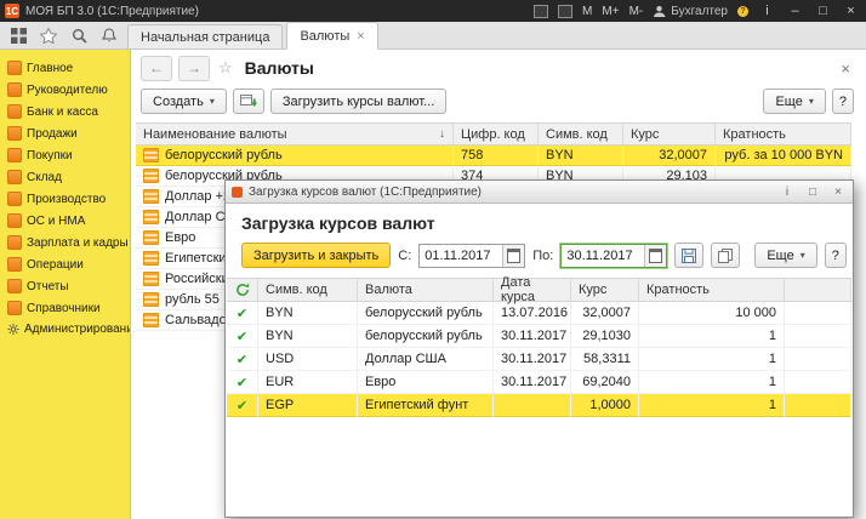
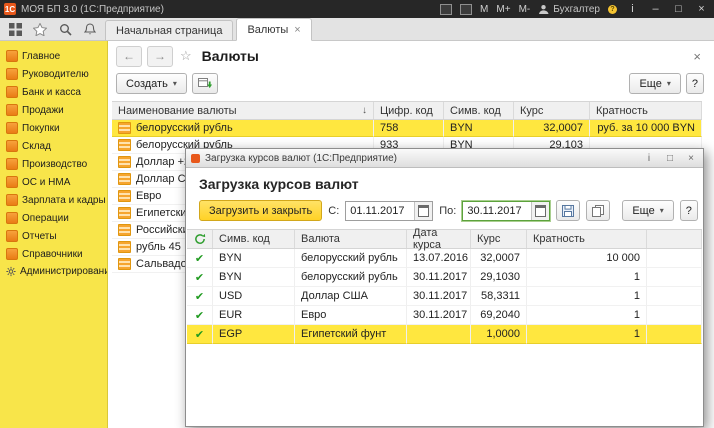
  1С
  МОЯ БП 3.0 (1С:Предприятие)
  M
  M+
  M-
  Бухгалтер
  i
  –
  □
  ×
  Начальная страница
  Валюты
  ×
  Главное
  Руководителю
  Банк и касса
  Продажи
  Покупки
  Склад
  Производство
  ОС и НМА
  Зарплата и кадры
  Операции
  Отчеты
  Справочники
  Администрирован
  ←
  →
  ☆
  Валюты
  ×
  Создать
  ▾
- Загрузить курсы валют...
  Еще
  ▾
  ?
  Наименование валюты
  ↓
  Цифр. код
  Симв. код
  Курс
  Кратность
  белорусский рубль
  758
  BYN
  32,0007
  руб. за 10 000 BYN
  белорусский рубль
- 374
+ 933
  BYN
  29,103
  Доллар +
  Доллар С
  Евро
  Египетски
  Российск
- рубль 55
+ рубль 45
  Сальвадо
  Загрузка курсов валют (1С:Предприятие)
  i
  □
  ×
  Загрузка курсов валют
  Загрузить и закрыть
  С:
  01.11.2017
  По:
  30.11.2017
  Еще
  ▾
  ?
  Симв. код
  Валюта
  Дата курса
  Курс
  Кратность
  ✔
  BYN
  белорусский рубль
  13.07.2016
  32,0007
  10 000
  ✔
  BYN
  белорусский рубль
  30.11.2017
  29,1030
  1
  ✔
  USD
  Доллар США
  30.11.2017
  58,3311
  1
  ✔
  EUR
  Евро
  30.11.2017
  69,2040
  1
  ✔
  EGP
  Египетский фунт
  1,0000
  1
